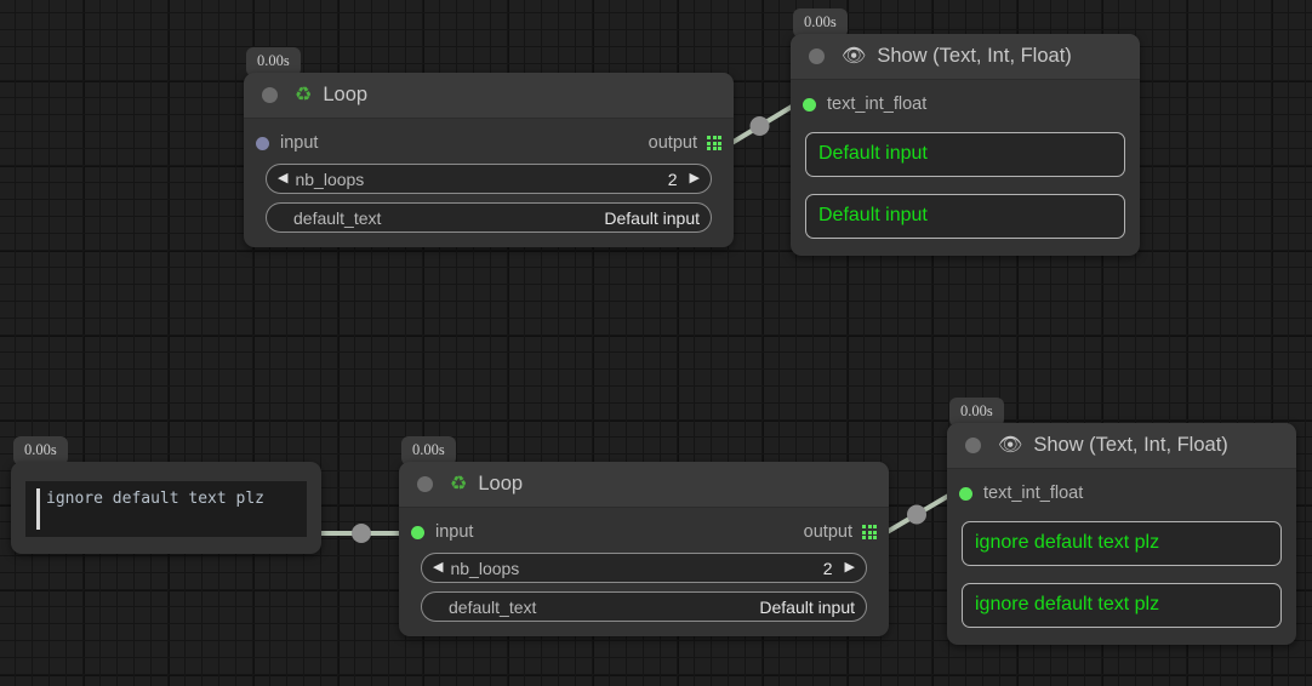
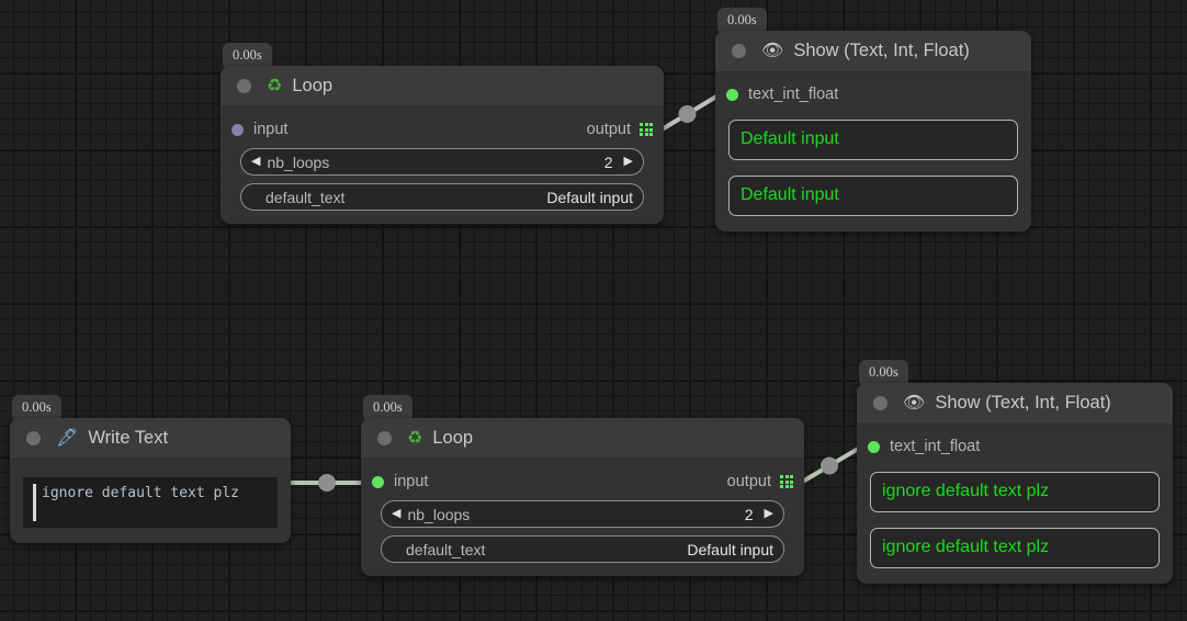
  0.00s
  ♻
  Loop
  input
  output
  ◀
  nb_loops
  2
  ▶
  default_text
  Default input
  0.00s
  👁
  Show (Text, Int, Float)
  text_int_float
  Default input
  Default input
  0.00s
+ 🖋
+ Write Text
  ignore default text plz
  0.00s
  ♻
  Loop
  input
  output
  ◀
  nb_loops
  2
  ▶
  default_text
  Default input
  0.00s
  👁
  Show (Text, Int, Float)
  text_int_float
  ignore default text plz
  ignore default text plz
